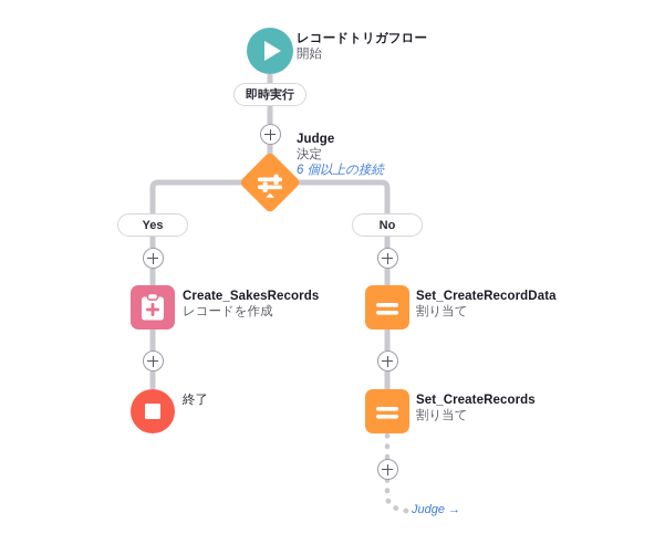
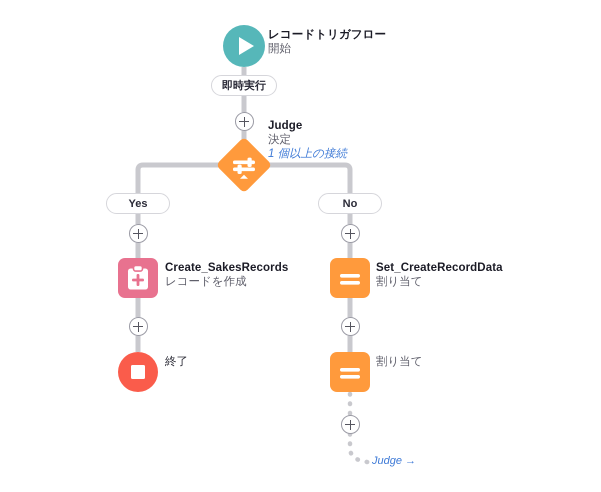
  レコードトリガフロー
  開始
  即時実行
  Judge
  決定
- 6 個以上の接続
+ 1 個以上の接続
  Yes
  No
  Create_SakesRecords
  レコードを作成
  終了
  Set_CreateRecordData
  割り当て
- Set_CreateRecords
  割り当て
  Judge →
